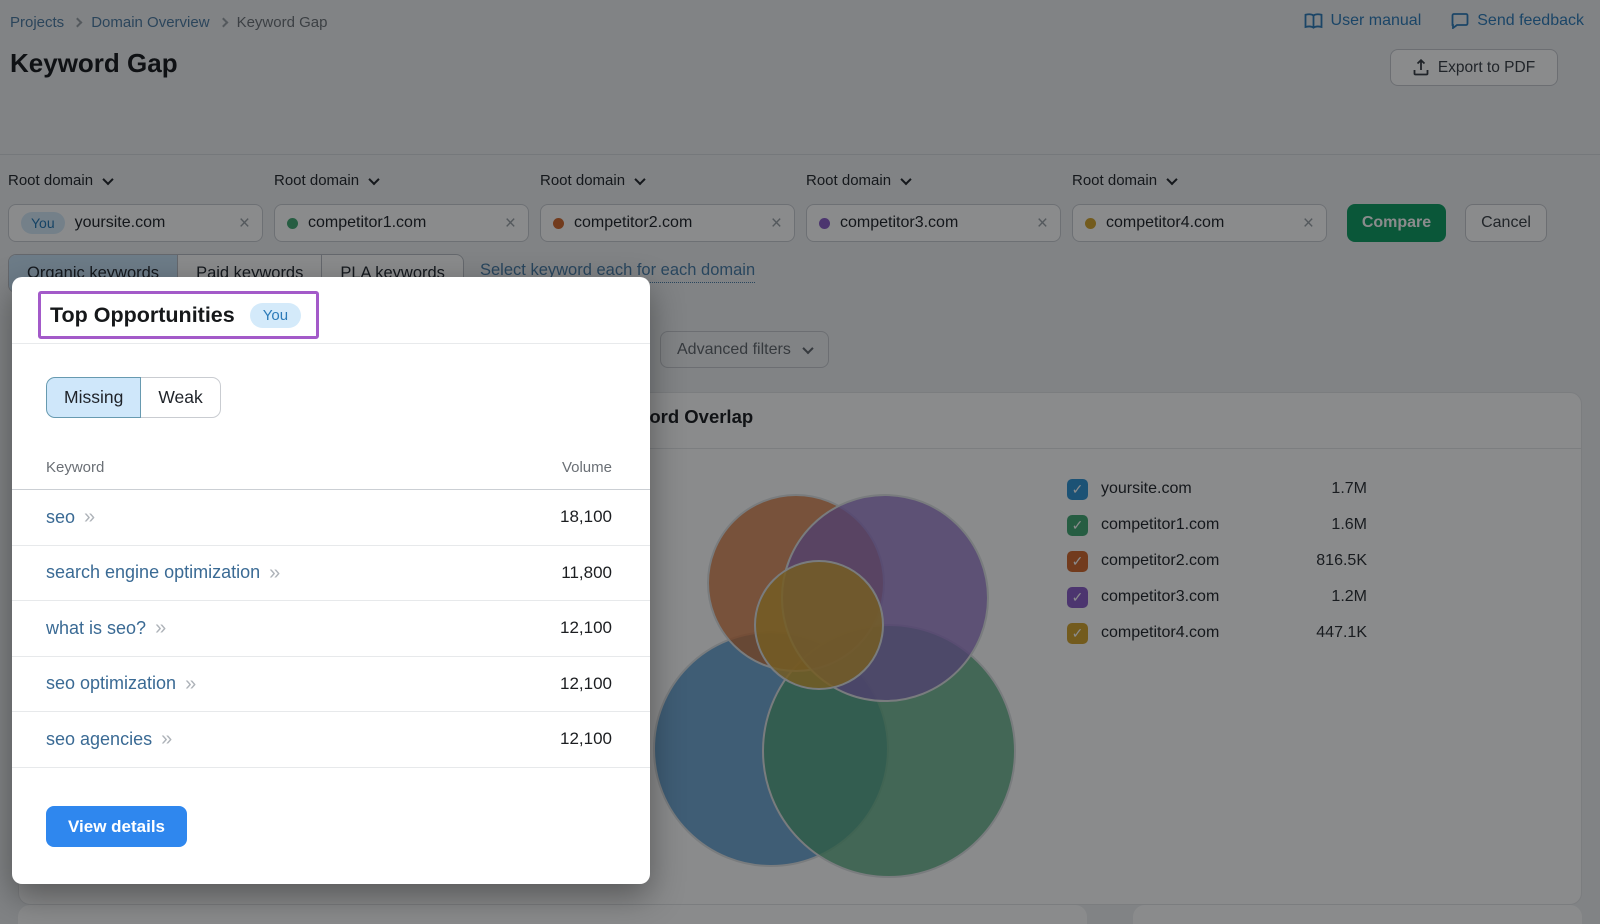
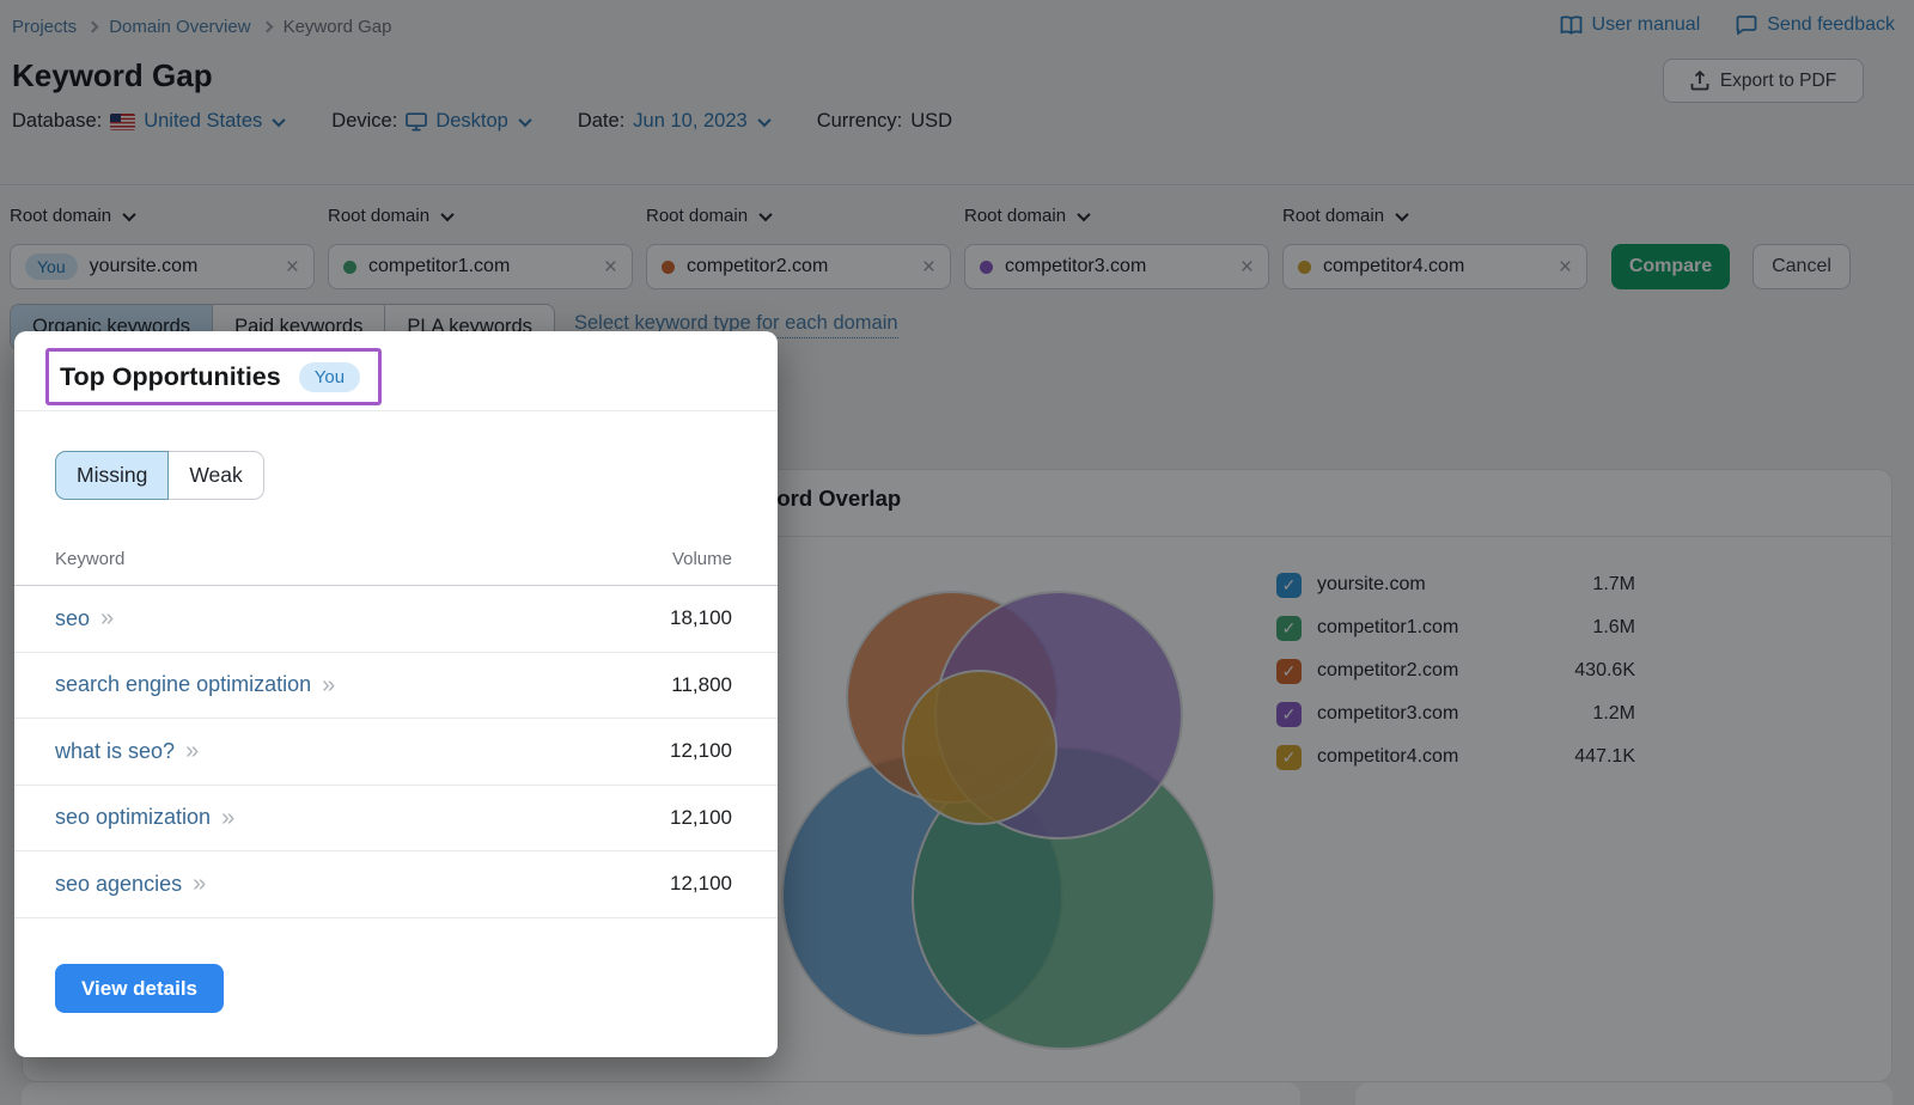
  Projects
  Domain Overview
  Keyword Gap
  User manual
  Send feedback
  Keyword Gap
  Export to PDF
+ Database:
+ United States
+ Device:
+ Desktop
+ Date:
+ Jun 10, 2023
+ Currency:
+ USD
  Root domain
  Root domain
  Root domain
  Root domain
  Root domain
  You
  yoursite.com
  ×
  competitor1.com
  ×
  competitor2.com
  ×
  competitor3.com
  ×
  competitor4.com
  ×
  Compare
  Cancel
  Organic keywords
  Paid keywords
  PLA keywords
- Select keyword each for each domain
+ Select keyword type for each domain
- Advanced filters
  ord Overlap
  yoursite.com
  1.7M
  competitor1.com
  1.6M
  competitor2.com
- 816.5K
+ 430.6K
  competitor3.com
  1.2M
  competitor4.com
  447.1K
  Top Opportunities
  You
  Missing
  Weak
  Keyword
  Volume
  seo
  18,100
  search engine optimization
  11,800
  what is seo?
  12,100
  seo optimization
  12,100
  seo agencies
  12,100
  View details
